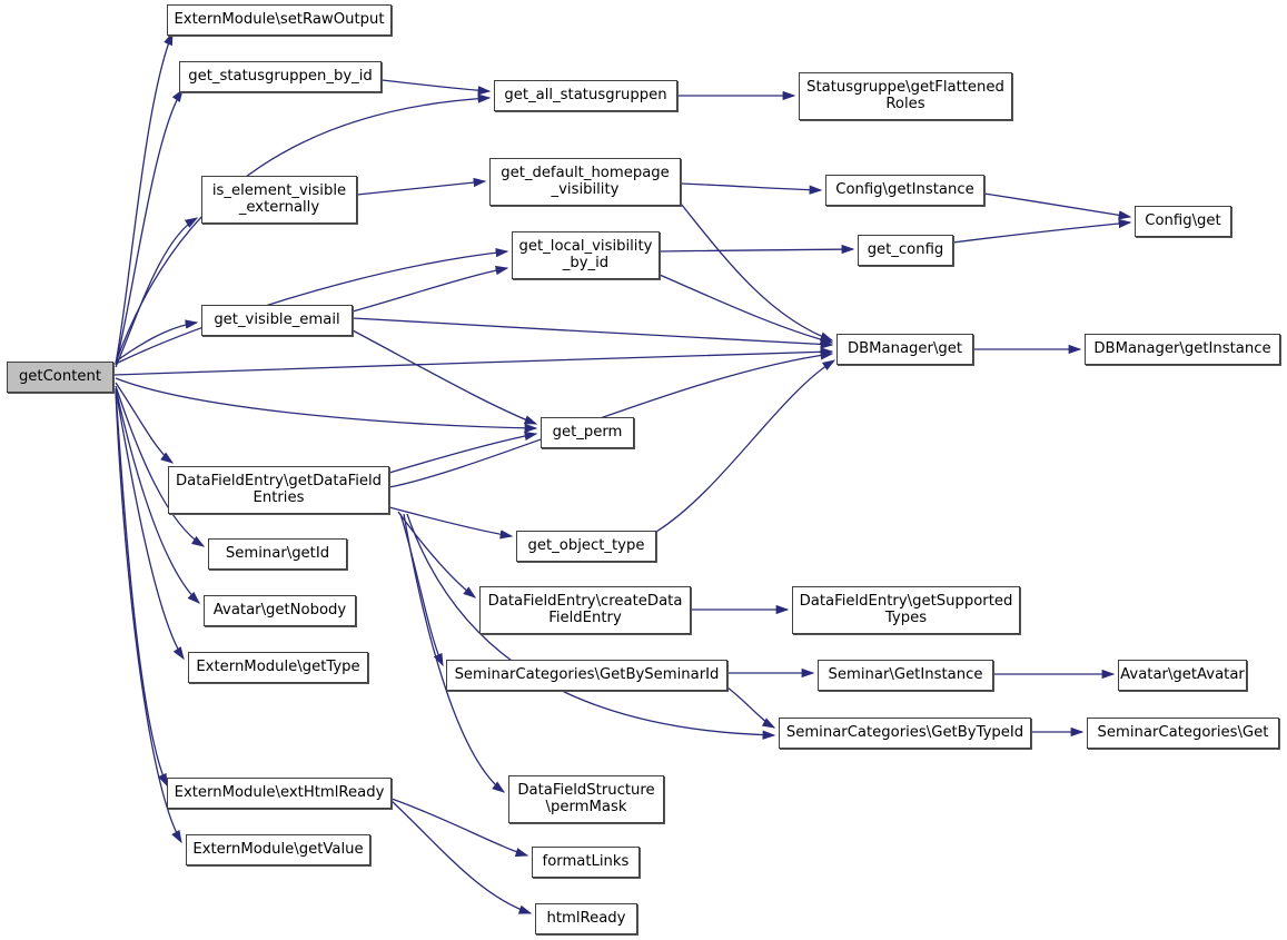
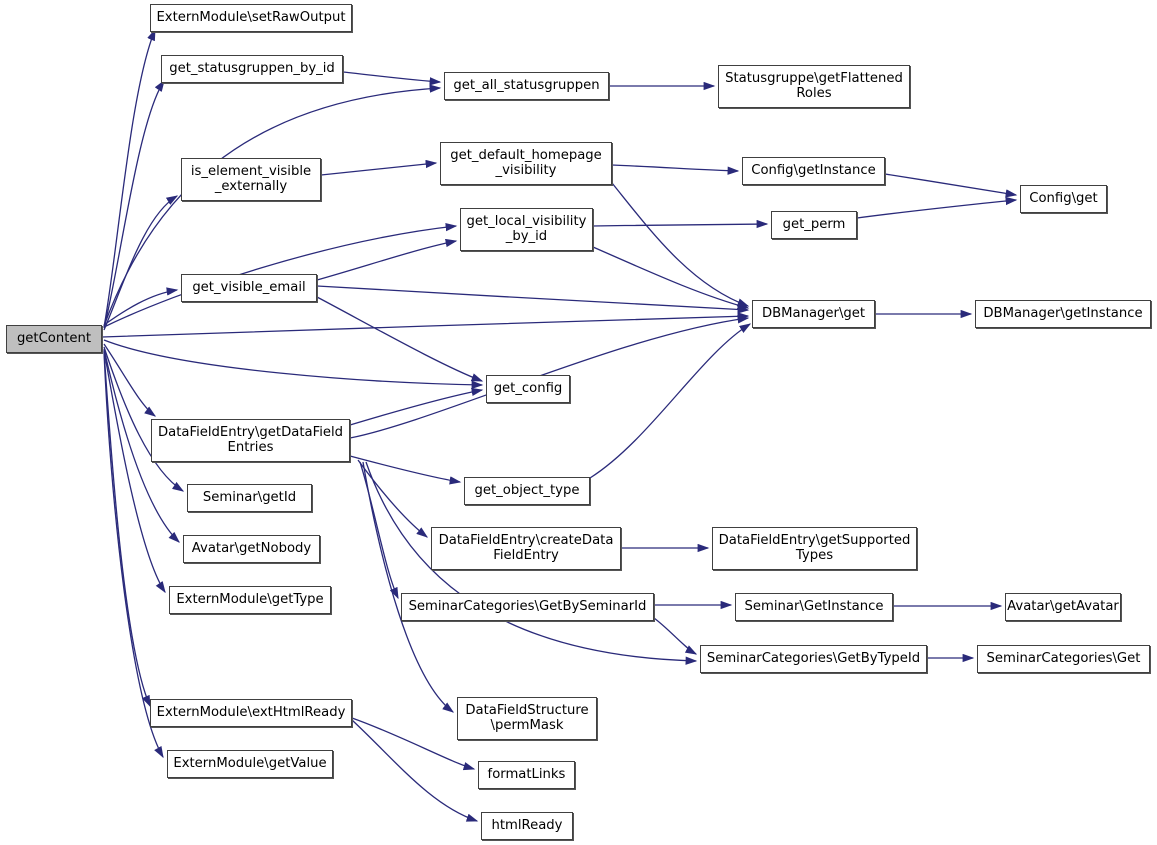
  getContent
  ExternModule\setRawOutput
  get_statusgruppen_by_id
  get_all_statusgruppen
  Statusgruppe\getFlattened
  Roles
  is_element_visible
  _externally
  get_default_homepage
  _visibility
  Config\getInstance
  Config\get
  get_local_visibility
  _by_id
- get_config
+ get_perm
  get_visible_email
  DBManager\get
  DBManager\getInstance
- get_perm
+ get_config
  DataFieldEntry\getDataField
  Entries
  get_object_type
  Seminar\getId
  DataFieldEntry\createData
  FieldEntry
  DataFieldEntry\getSupported
  Types
  Avatar\getNobody
  ExternModule\getType
  SeminarCategories\GetBySeminarId
  Seminar\GetInstance
  Avatar\getAvatar
  SeminarCategories\GetByTypeId
  SeminarCategories\Get
  DataFieldStructure
  \permMask
  ExternModule\extHtmlReady
  ExternModule\getValue
  formatLinks
  htmlReady
